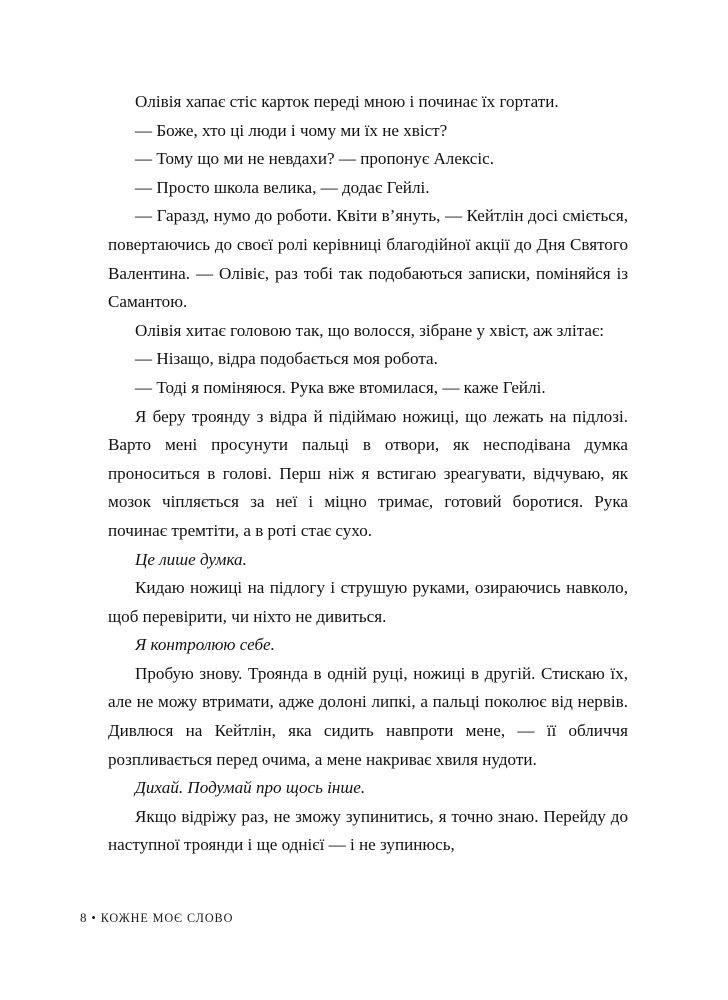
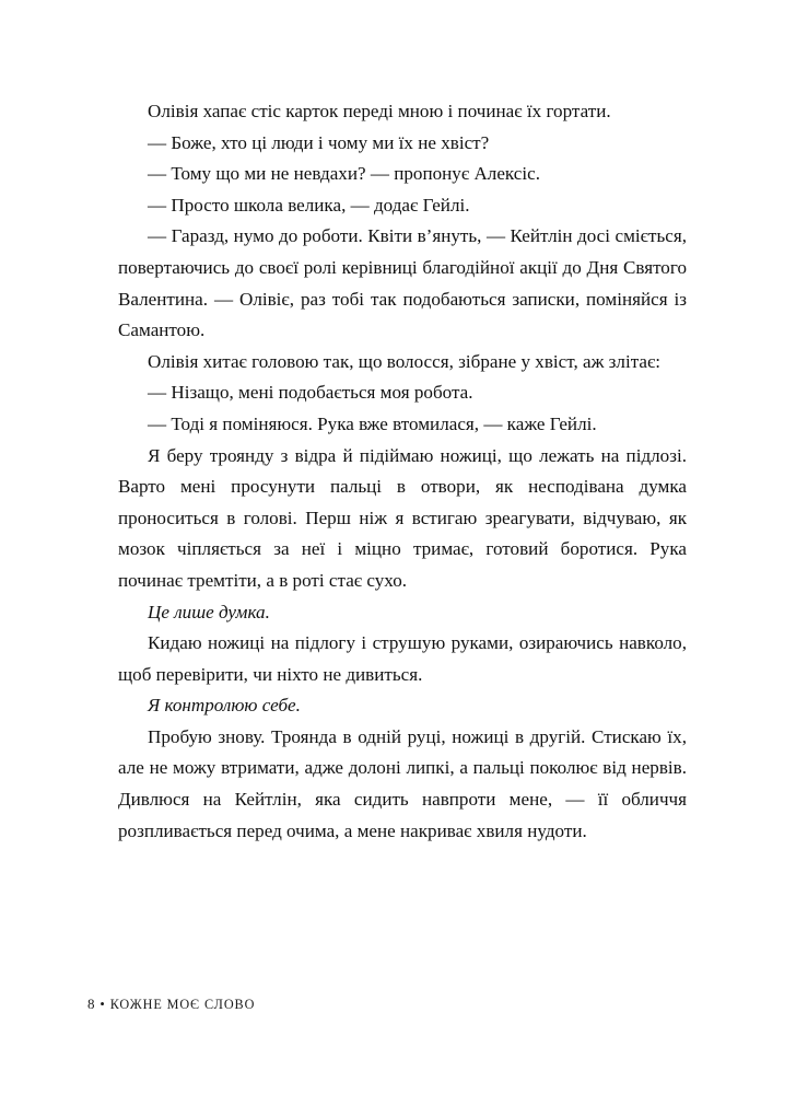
  Олівія хапає стіс карток переді мною і починає їх гортати.
  — Боже, хто ці люди і чому ми їх не хвіст?
  — Тому що ми не невдахи? — пропонує Алексіс.
  — Просто школа велика, — додає Гейлі.
  — Гаразд, нумо до роботи. Квіти в’януть, — Кейтлін досі сміється, повертаючись до своєї ролі керівниці благодій­ної акції до Дня Святого Валентина. — Олівіє, раз тобі так подобаються записки, поміняйся із Самантою.
  Олівія хитає головою так, що волосся, зібране у хвіст, аж злітає:
- — Нізащо, відра подобається моя робота.
+ — Нізащо, мені подобається моя робота.
  — Тоді я поміняюся. Рука вже втомилася, — каже Гейлі.
  Я беру троянду з відра й підіймаю ножиці, що лежать на підлозі. Варто мені просунути пальці в отвори, як несподі­вана думка проноситься в голові. Перш ніж я встигаю зреагувати, відчуваю, як мозок чіпляється за неї і міцно тримає, готовий боротися. Рука починає тремтіти, а в роті стає сухо.
  Це лише думка.
  Кидаю ножиці на підлогу і струшую руками, озираючись навколо, щоб перевірити, чи ніхто не дивиться.
  Я контролюю себе.
  Пробую знову. Троянда в одній руці, ножиці в другій. Стискаю їх, але не можу втримати, адже долоні липкі, а пальці поколює від нервів. Дивлюся на Кейтлін, яка сидить навпроти мене, — її обличчя розпливається перед очима, а мене накриває хвиля нудоти.
- Дихай. Подумай про щось інше.
- Якщо відріжу раз, не зможу зупинитись, я точно знаю. Перейду до наступної троянди і ще однієї — і не зупинюсь,
  8 • КОЖНЕ МОЄ СЛОВО
